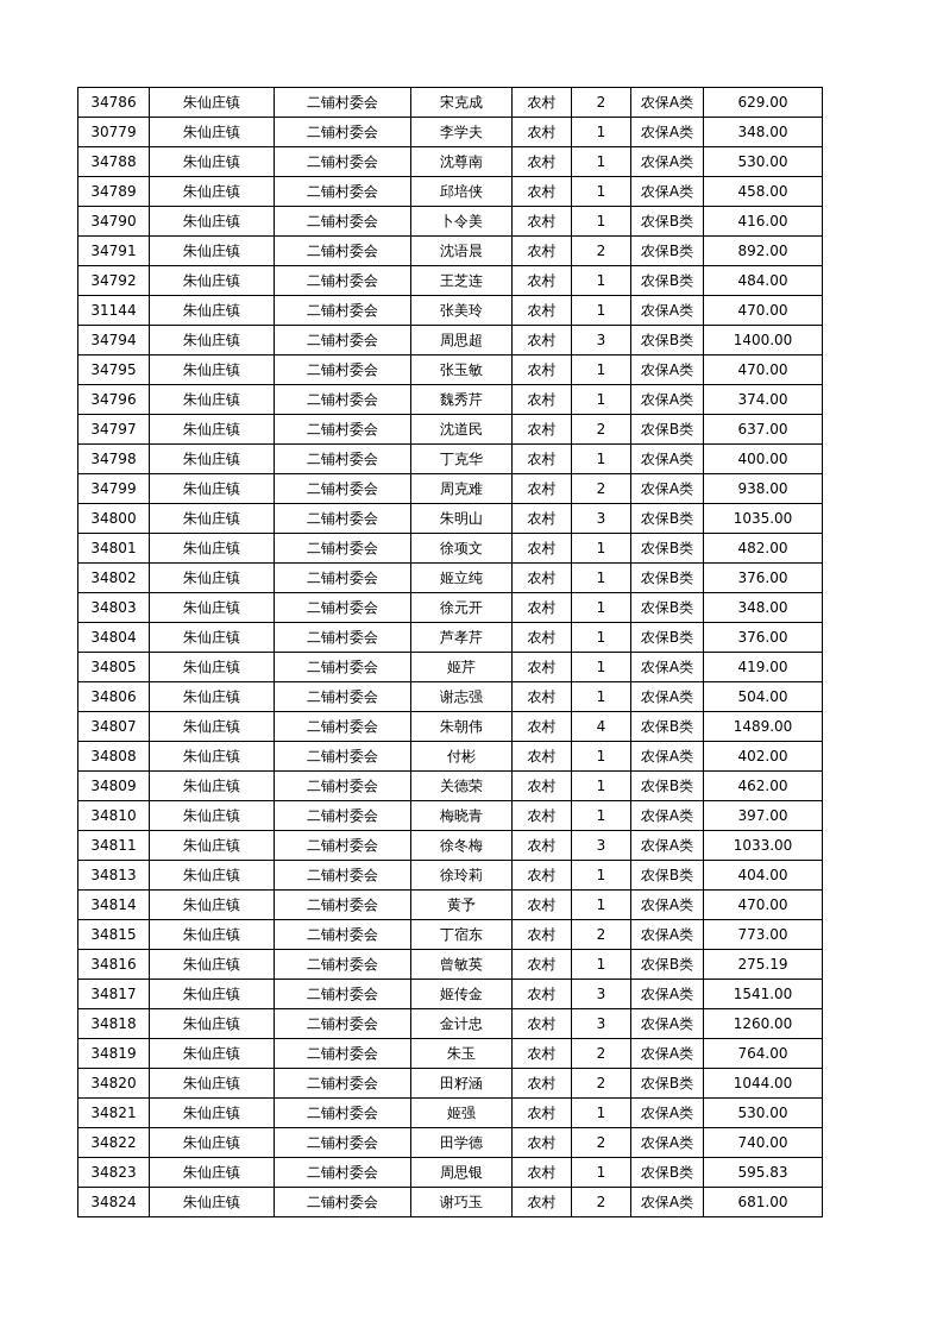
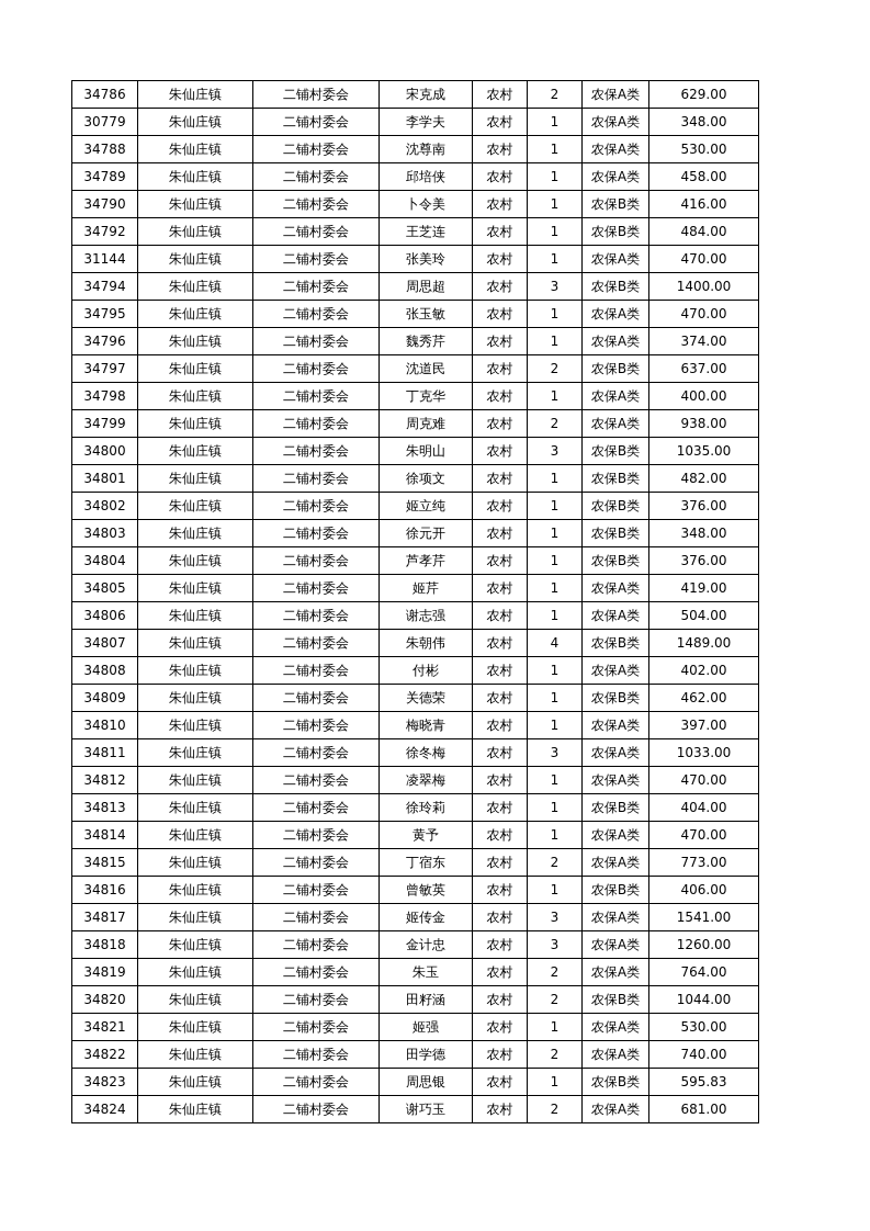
  34786	朱仙庄镇	二铺村委会	宋克成	农村	2	农保A类	629.00
  30779	朱仙庄镇	二铺村委会	李学夫	农村	1	农保A类	348.00
  34788	朱仙庄镇	二铺村委会	沈尊南	农村	1	农保A类	530.00
  34789	朱仙庄镇	二铺村委会	邱培侠	农村	1	农保A类	458.00
  34790	朱仙庄镇	二铺村委会	卜令美	农村	1	农保B类	416.00
- 34791	朱仙庄镇	二铺村委会	沈语晨	农村	2	农保B类	892.00
  34792	朱仙庄镇	二铺村委会	王芝连	农村	1	农保B类	484.00
  31144	朱仙庄镇	二铺村委会	张美玲	农村	1	农保A类	470.00
  34794	朱仙庄镇	二铺村委会	周思超	农村	3	农保B类	1400.00
  34795	朱仙庄镇	二铺村委会	张玉敏	农村	1	农保A类	470.00
  34796	朱仙庄镇	二铺村委会	魏秀芹	农村	1	农保A类	374.00
  34797	朱仙庄镇	二铺村委会	沈道民	农村	2	农保B类	637.00
  34798	朱仙庄镇	二铺村委会	丁克华	农村	1	农保A类	400.00
  34799	朱仙庄镇	二铺村委会	周克难	农村	2	农保A类	938.00
  34800	朱仙庄镇	二铺村委会	朱明山	农村	3	农保B类	1035.00
  34801	朱仙庄镇	二铺村委会	徐项文	农村	1	农保B类	482.00
  34802	朱仙庄镇	二铺村委会	姬立纯	农村	1	农保B类	376.00
  34803	朱仙庄镇	二铺村委会	徐元开	农村	1	农保B类	348.00
  34804	朱仙庄镇	二铺村委会	芦孝芹	农村	1	农保B类	376.00
  34805	朱仙庄镇	二铺村委会	姬芹	农村	1	农保A类	419.00
  34806	朱仙庄镇	二铺村委会	谢志强	农村	1	农保A类	504.00
  34807	朱仙庄镇	二铺村委会	朱朝伟	农村	4	农保B类	1489.00
  34808	朱仙庄镇	二铺村委会	付彬	农村	1	农保A类	402.00
  34809	朱仙庄镇	二铺村委会	关德荣	农村	1	农保B类	462.00
  34810	朱仙庄镇	二铺村委会	梅晓青	农村	1	农保A类	397.00
  34811	朱仙庄镇	二铺村委会	徐冬梅	农村	3	农保A类	1033.00
+ 34812	朱仙庄镇	二铺村委会	凌翠梅	农村	1	农保A类	470.00
  34813	朱仙庄镇	二铺村委会	徐玲莉	农村	1	农保B类	404.00
  34814	朱仙庄镇	二铺村委会	黄予	农村	1	农保A类	470.00
  34815	朱仙庄镇	二铺村委会	丁宿东	农村	2	农保A类	773.00
- 34816	朱仙庄镇	二铺村委会	曾敏英	农村	1	农保B类	275.19
+ 34816	朱仙庄镇	二铺村委会	曾敏英	农村	1	农保B类	406.00
  34817	朱仙庄镇	二铺村委会	姬传金	农村	3	农保A类	1541.00
  34818	朱仙庄镇	二铺村委会	金计忠	农村	3	农保A类	1260.00
  34819	朱仙庄镇	二铺村委会	朱玉	农村	2	农保A类	764.00
  34820	朱仙庄镇	二铺村委会	田籽涵	农村	2	农保B类	1044.00
  34821	朱仙庄镇	二铺村委会	姬强	农村	1	农保A类	530.00
  34822	朱仙庄镇	二铺村委会	田学德	农村	2	农保A类	740.00
  34823	朱仙庄镇	二铺村委会	周思银	农村	1	农保B类	595.83
  34824	朱仙庄镇	二铺村委会	谢巧玉	农村	2	农保A类	681.00
